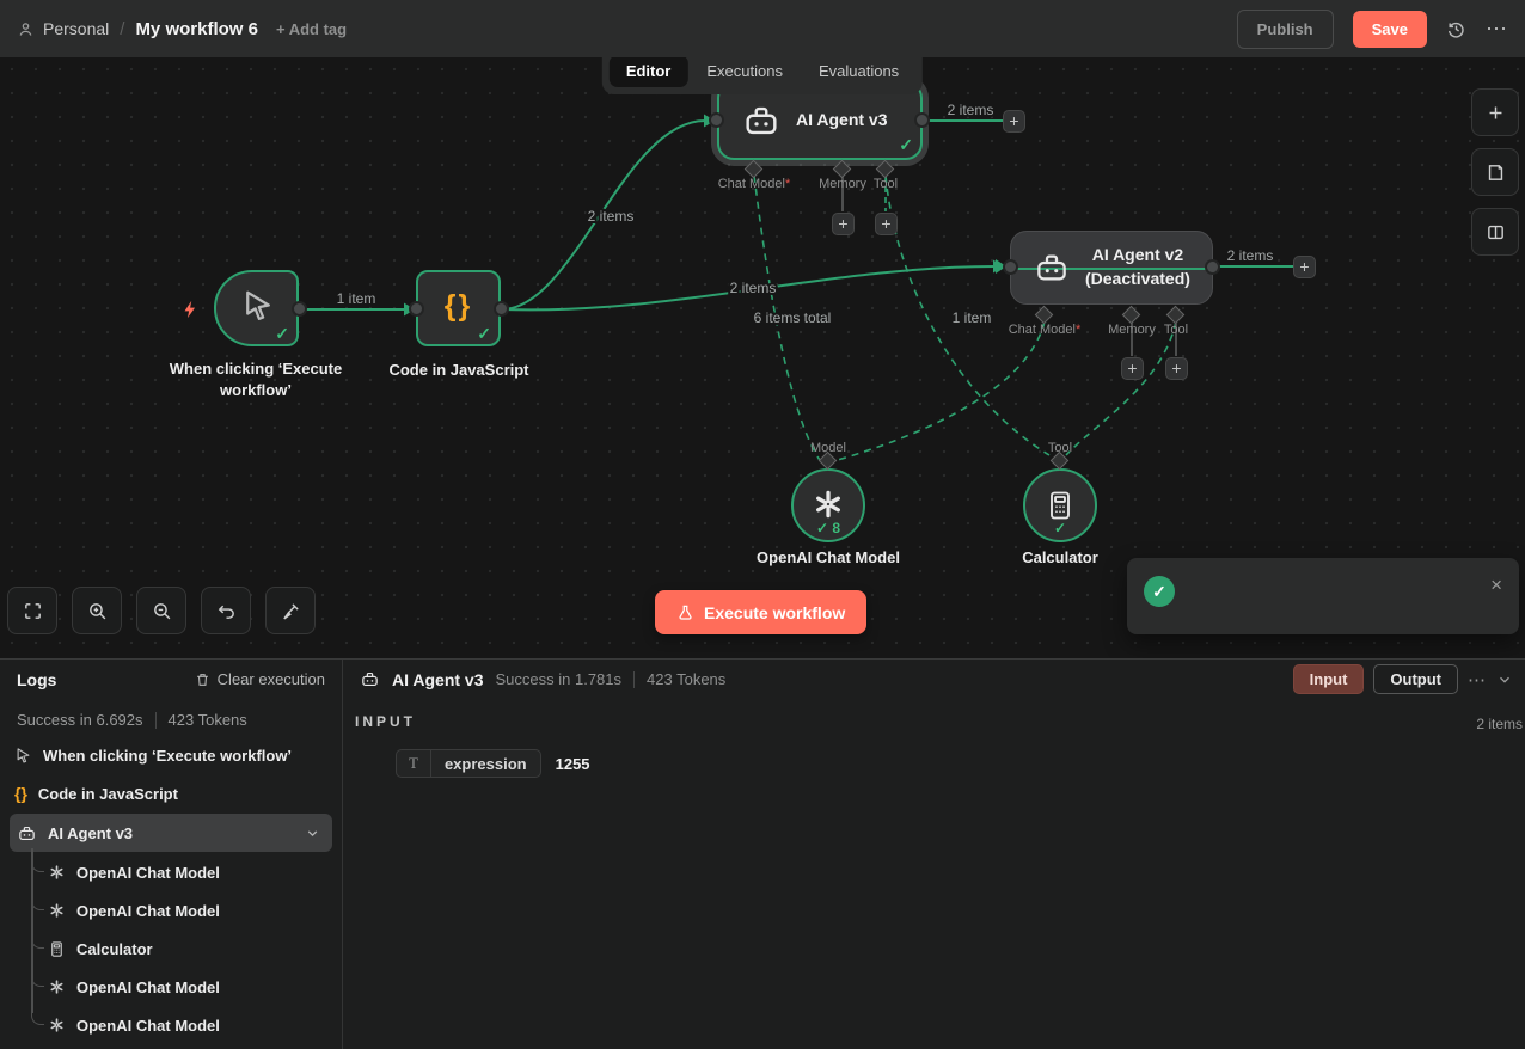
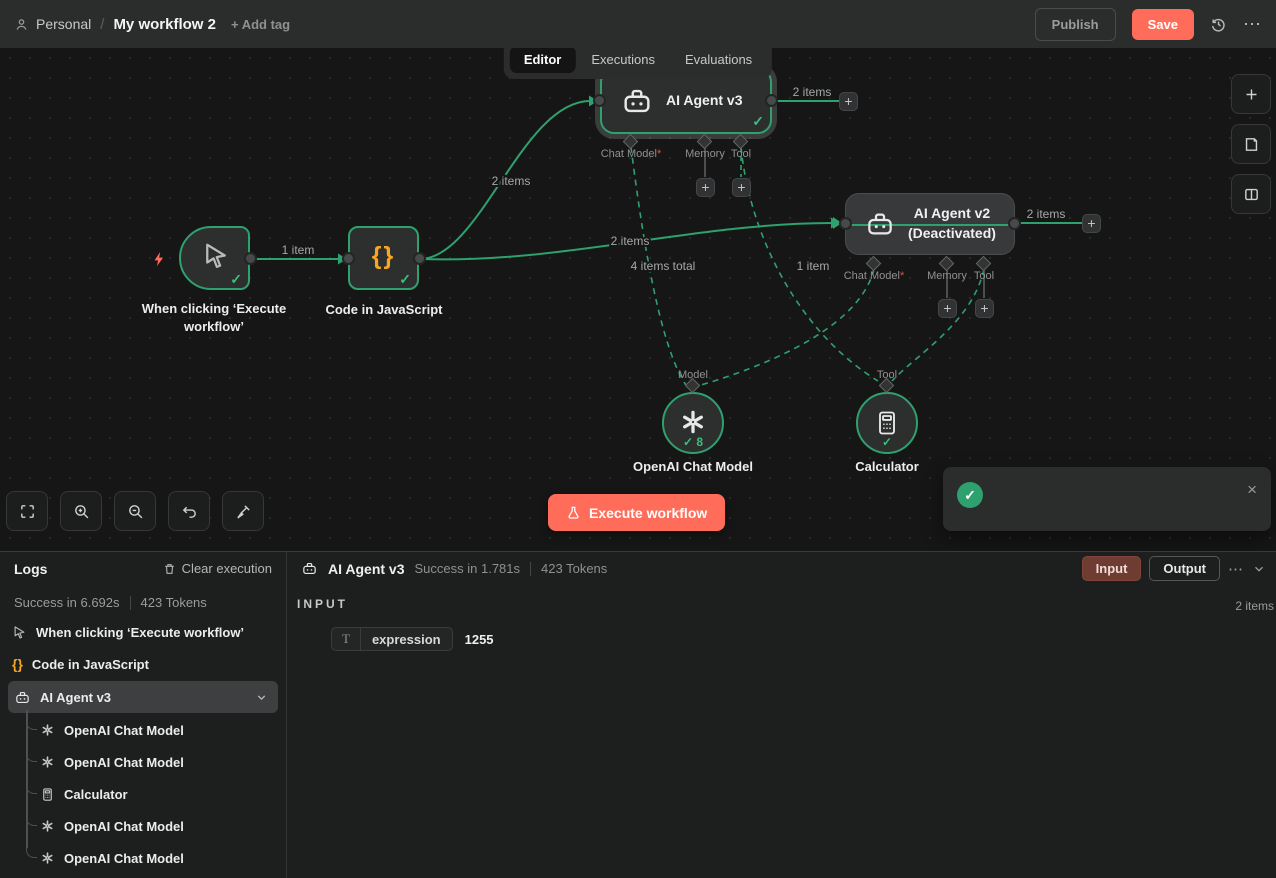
  Personal
  /
- My workflow 6
+ My workflow 2
  + Add tag
  Publish
  Save
  ⋯
  Editor
  Executions
  Evaluations
  1 item
  2 items
  2 items
  2 items
- 6 items total
+ 4 items total
  1 item
  2 items
  ✓
  When clicking ‘Execute workflow’
  {}
  ✓
  Code in JavaScript
  AI Agent v3
  ✓
  +
  Chat Model*
  Memory
  Tool
  +
  +
  AI Agent v2
  (Deactivated)
  +
  Chat Model*
  Memory
  Tool
  +
  +
  Model
  ✓ 8
  OpenAI Chat Model
  Tool
  ✓
  Calculator
  Execute workflow
  ✓
  ×
  Logs
  Clear execution
  Success in 6.692s
  423 Tokens
  When clicking ‘Execute workflow’
  {}
  Code in JavaScript
  AI Agent v3
  OpenAI Chat Model
  OpenAI Chat Model
  Calculator
  OpenAI Chat Model
  OpenAI Chat Model
  AI Agent v3
  Success in 1.781s
  423 Tokens
  Input
  Output
  ⋯
  INPUT
  2 items
  T
  expression
  1255
